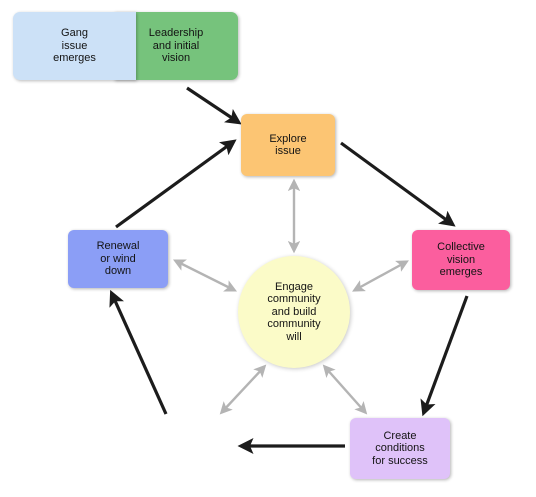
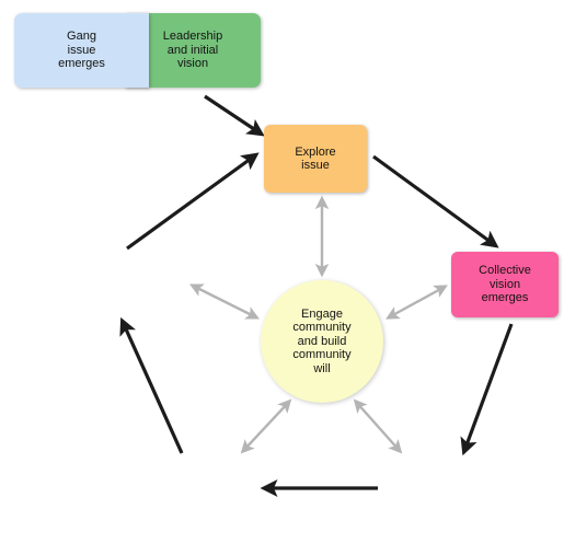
  Gang
  issue
  emerges
  Leadership
  and initial
  vision
  Explore
  issue
  Collective
  vision
  emerges
- Create
- conditions
- for success
- Renewal
- or wind
- down
  Engage
  community
  and build
  community
  will
